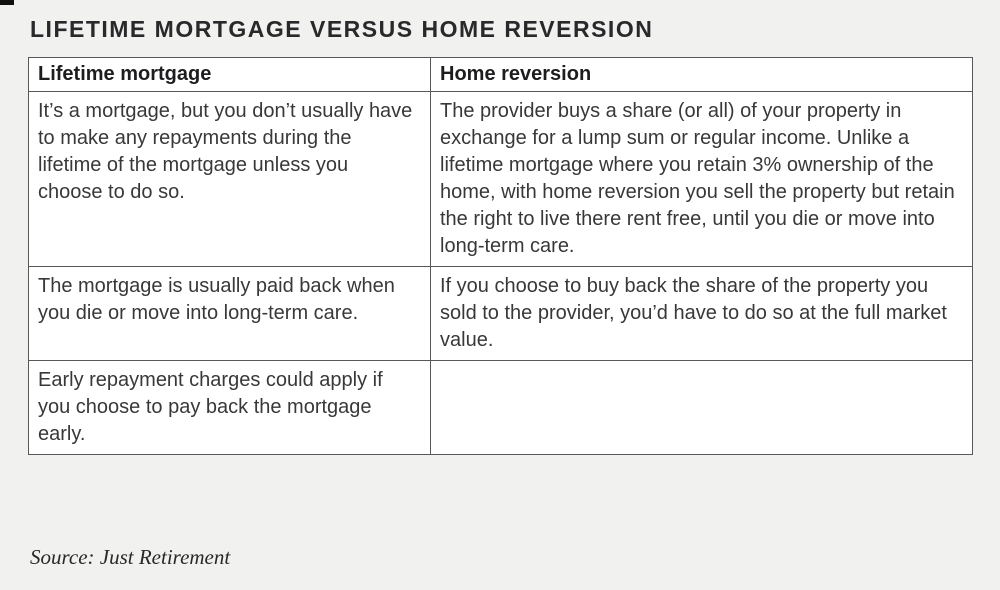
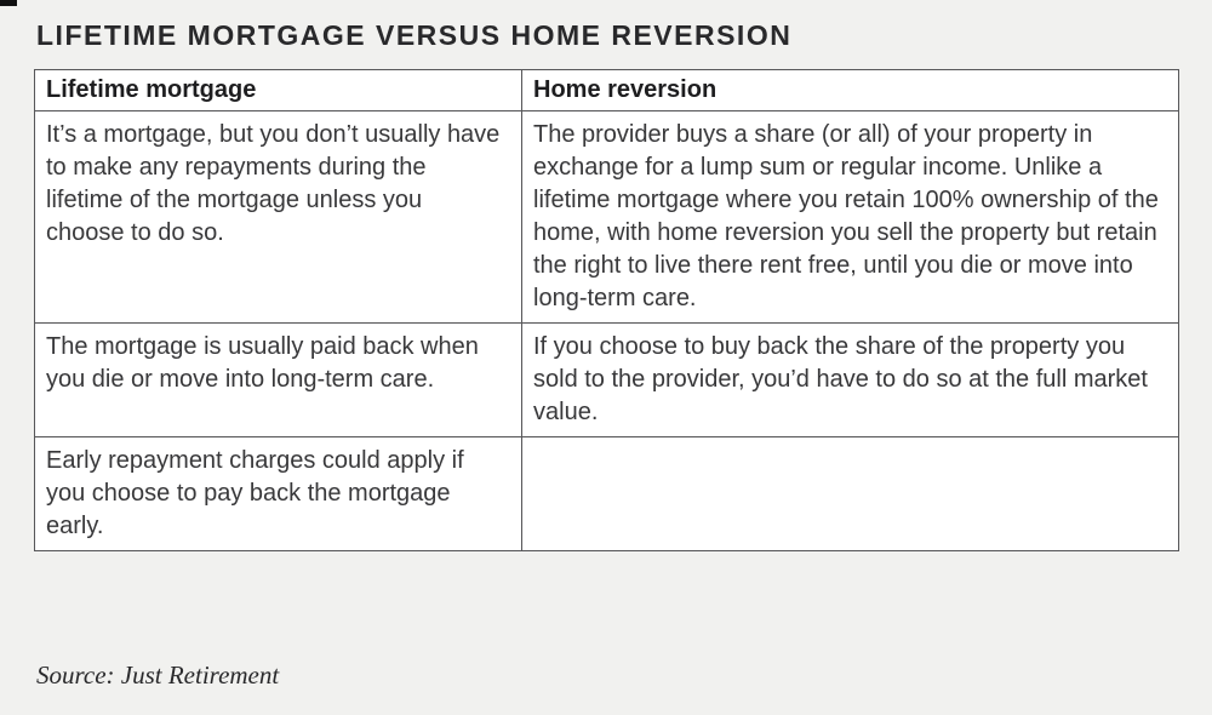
  LIFETIME MORTGAGE VERSUS HOME REVERSION
  Lifetime mortgage	Home reversion
- It’s a mortgage, but you don’t usually have to make any repayments during the lifetime of the mortgage unless you choose to do so.	The provider buys a share (or all) of your property in exchange for a lump sum or regular income. Unlike a lifetime mortgage where you retain 3% ownership of the home, with home reversion you sell the property but retain the right to live there rent free, until you die or move into long-term care.
+ It’s a mortgage, but you don’t usually have to make any repayments during the lifetime of the mortgage unless you choose to do so.	The provider buys a share (or all) of your property in exchange for a lump sum or regular income. Unlike a lifetime mortgage where you retain 100% ownership of the home, with home reversion you sell the property but retain the right to live there rent free, until you die or move into long-term care.
  The mortgage is usually paid back when you die or move into long-term care.	If you choose to buy back the share of the property you sold to the provider, you’d have to do so at the full market value.
  Early repayment charges could apply if you choose to pay back the mortgage early.
  Source: Just Retirement
